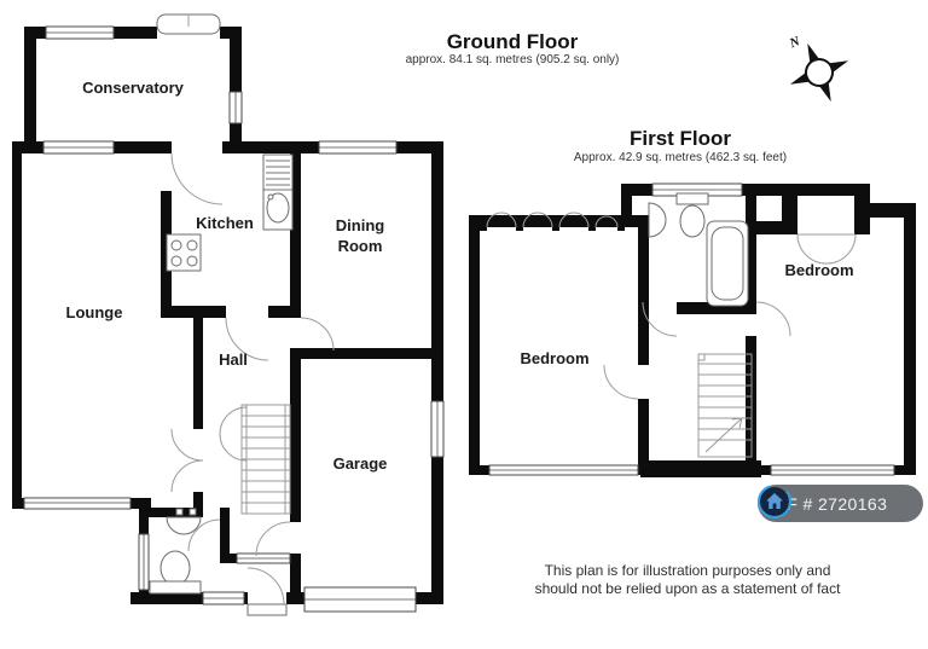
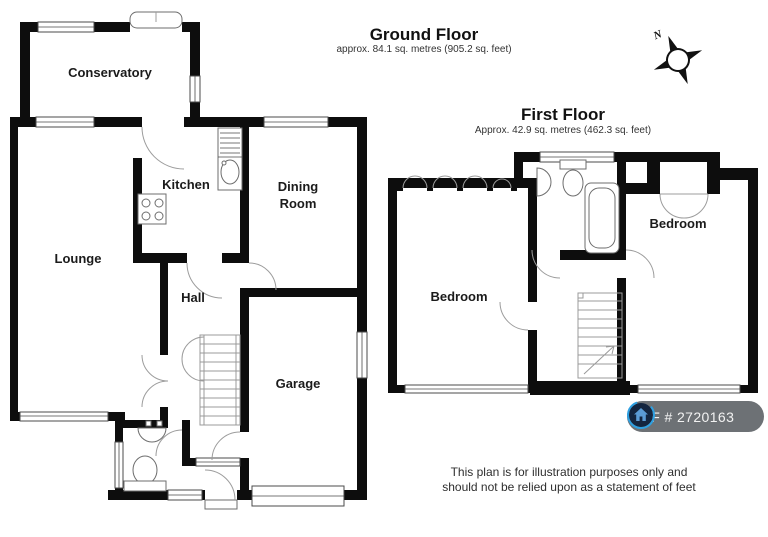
  Conservatory
  Kitchen
  Dining
  Room
  Lounge
  Hall
  Garage
  Bedroom
  Bedroom
  Ground Floor
- approx. 84.1 sq. metres (905.2 sq. only)
+ approx. 84.1 sq. metres (905.2 sq. feet)
  First Floor
  Approx. 42.9 sq. metres (462.3 sq. feet)
  This plan is for illustration purposes only and
- should not be relied upon as a statement of fact
+ should not be relied upon as a statement of feet
  F # 2720163
